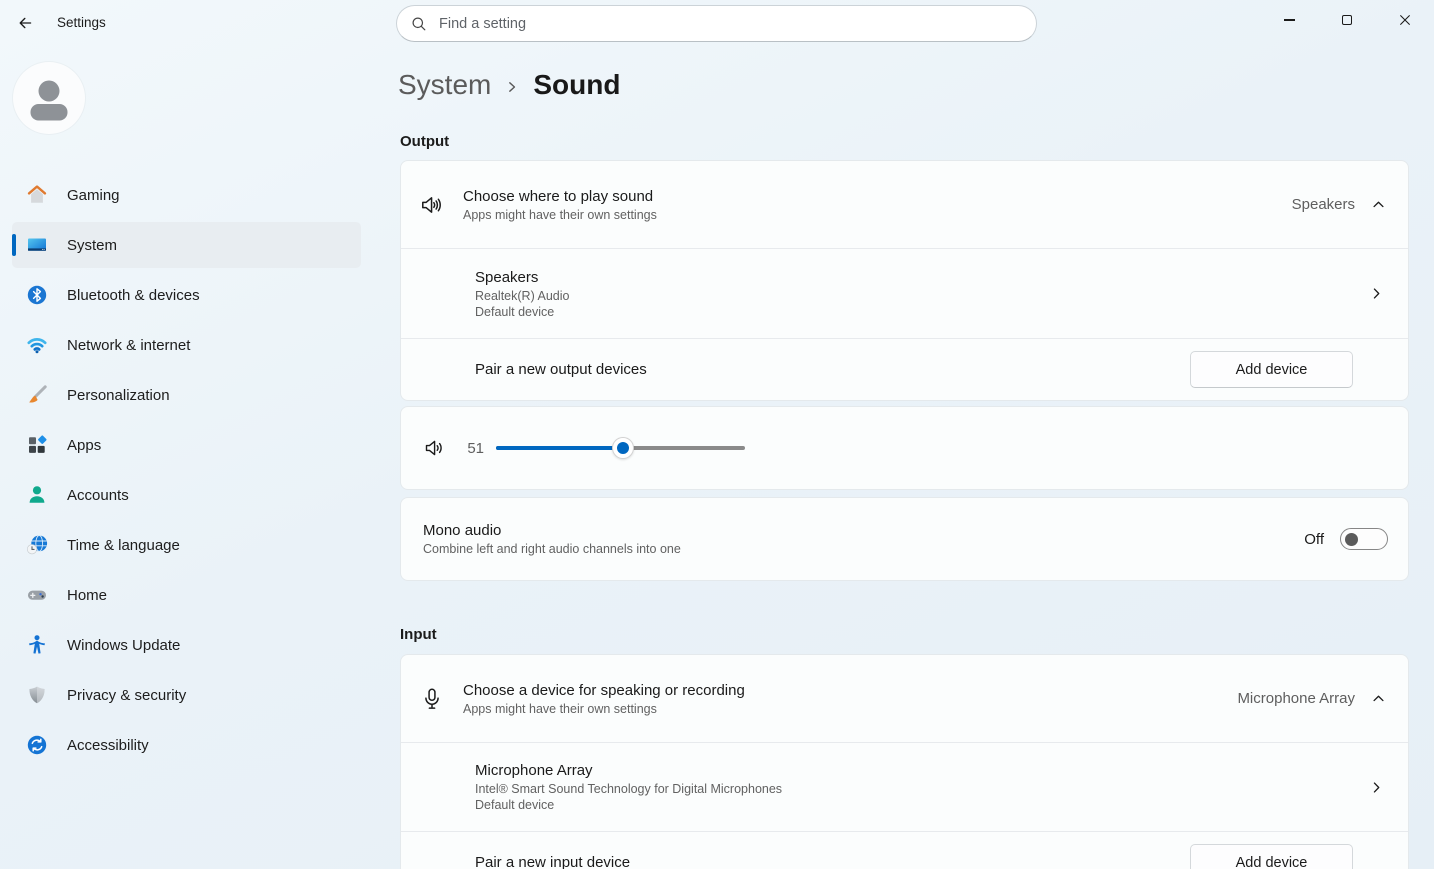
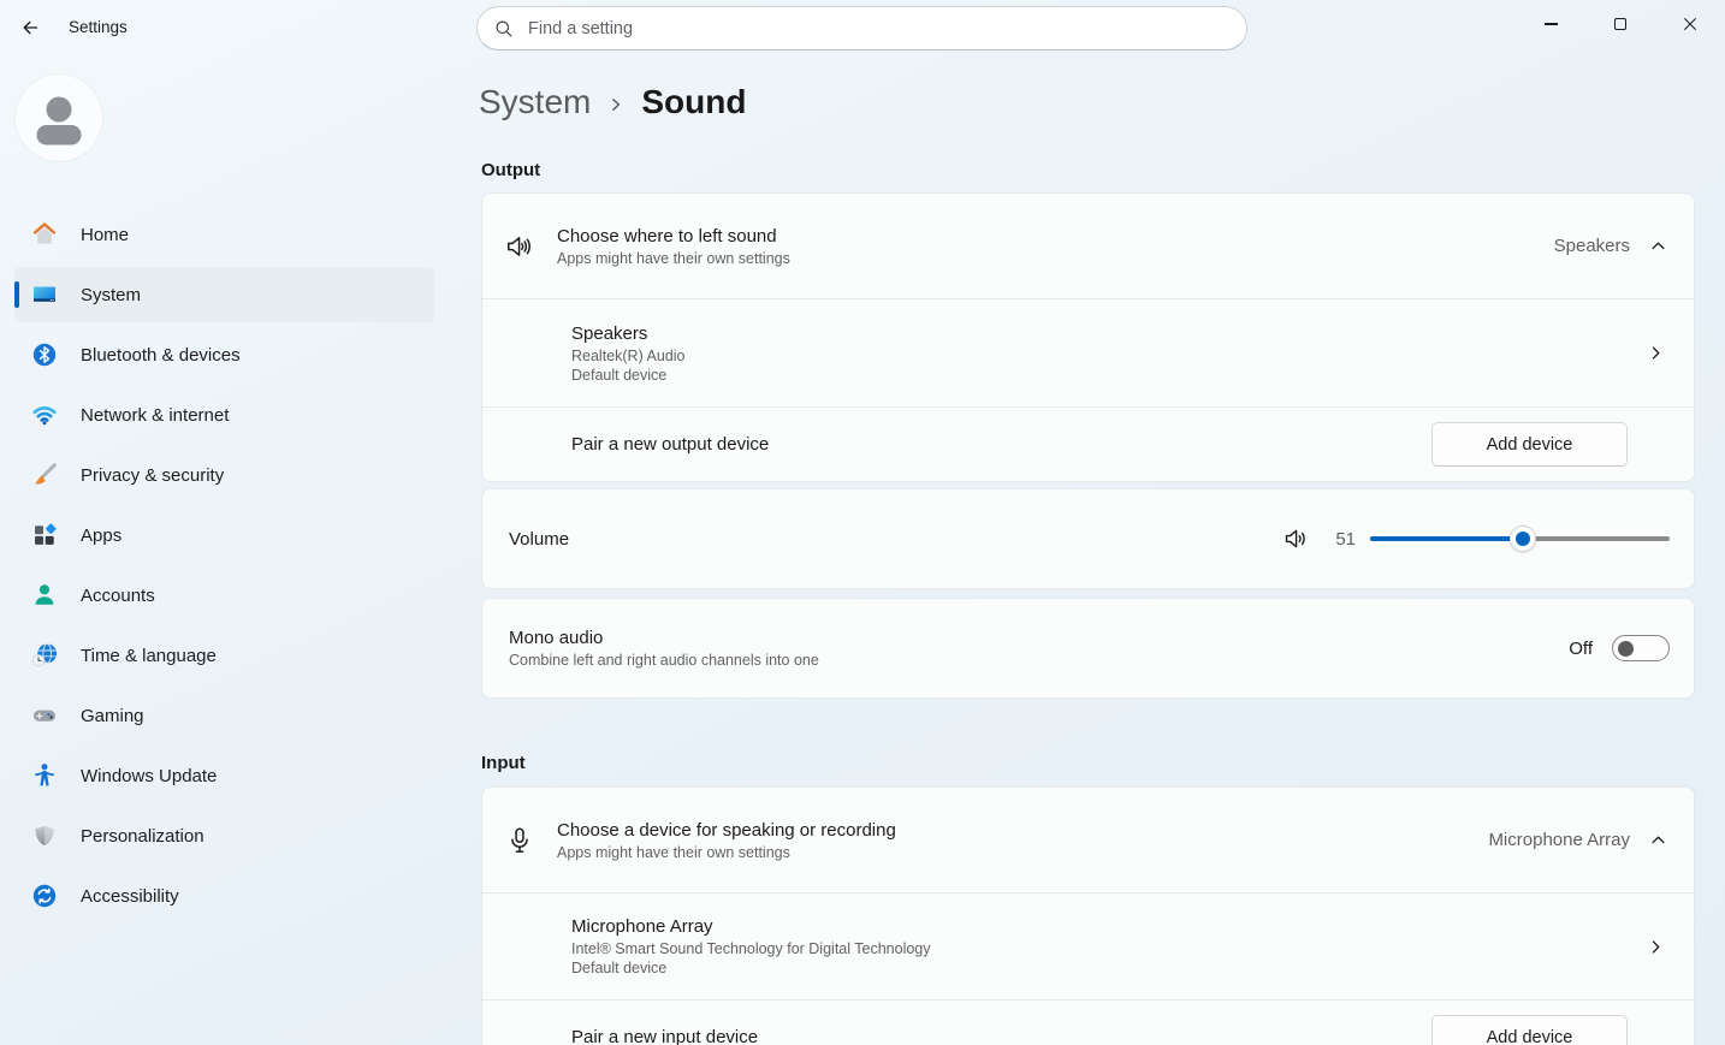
  Settings
- Gaming
+ Home
  System
  Bluetooth & devices
  Network & internet
- Personalization
+ Privacy & security
  Apps
  Accounts
  Time & language
- Home
+ Gaming
  Windows Update
- Privacy & security
+ Personalization
  Accessibility
  Find a setting
  System
  Sound
  Output
- Choose where to play sound
+ Choose where to left sound
  Apps might have their own settings
  Speakers
  Speakers
  Realtek(R) Audio
  Default device
- Pair a new output devices
+ Pair a new output device
  Add device
+ Volume
  51
  Mono audio
  Combine left and right audio channels into one
  Off
  Input
  Choose a device for speaking or recording
  Apps might have their own settings
  Microphone Array
  Microphone Array
- Intel® Smart Sound Technology for Digital Microphones
+ Intel® Smart Sound Technology for Digital Technology
  Default device
  Pair a new input device
  Add device
